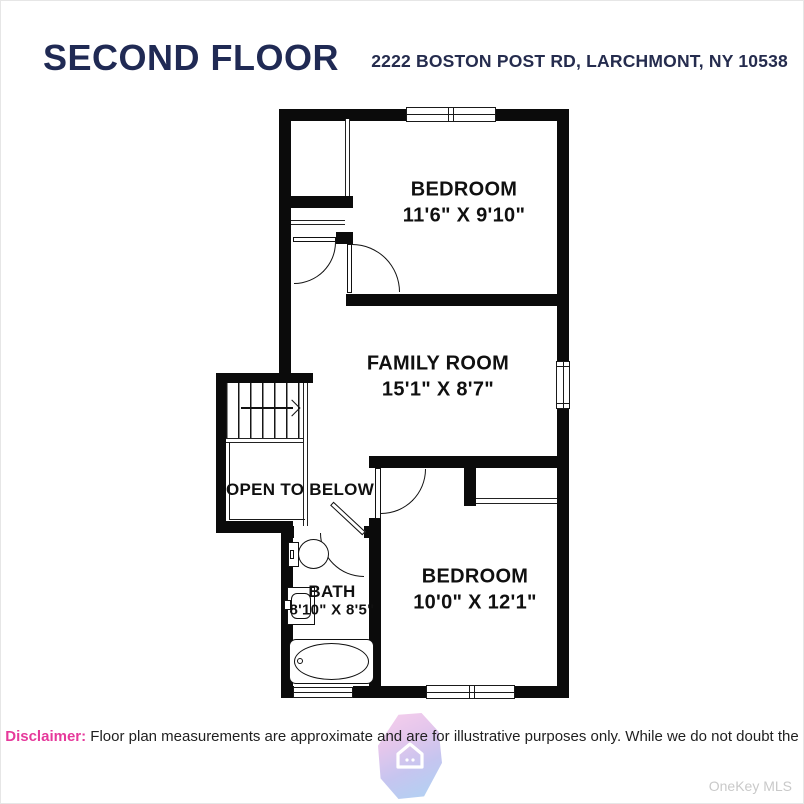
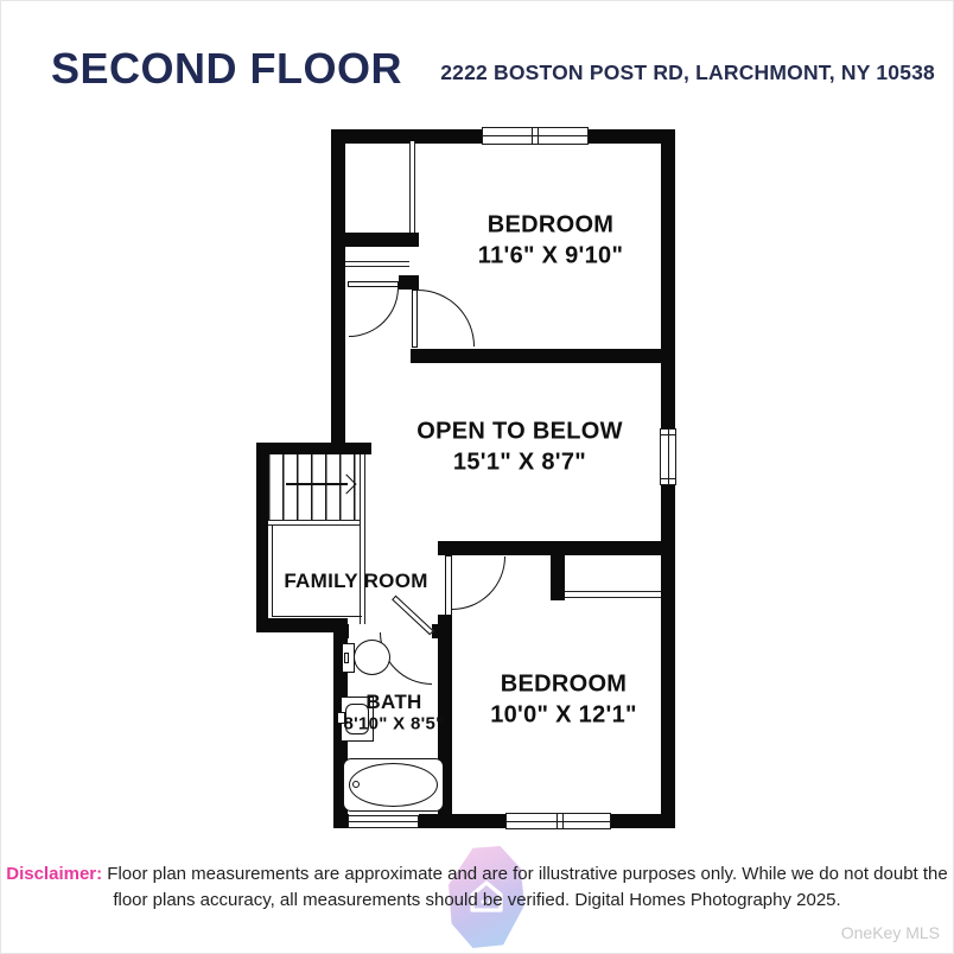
  SECOND FLOOR
  2222 BOSTON POST RD, LARCHMONT, NY 10538
  BEDROOM
  11'6" X 9'10"
- FAMILY ROOM
+ OPEN TO BELOW
  15'1" X 8'7"
- OPEN TO BELOW
+ FAMILY ROOM
  BATH
  8'10" X 8'5"
  BEDROOM
  10'0" X 12'1"
  Disclaimer: Floor plan measurements are approximate and are for illustrative purposes only. While we do not doubt the
+ floor plans accuracy, all measurements should be verified. Digital Homes Photography 2025.
  OneKey MLS
